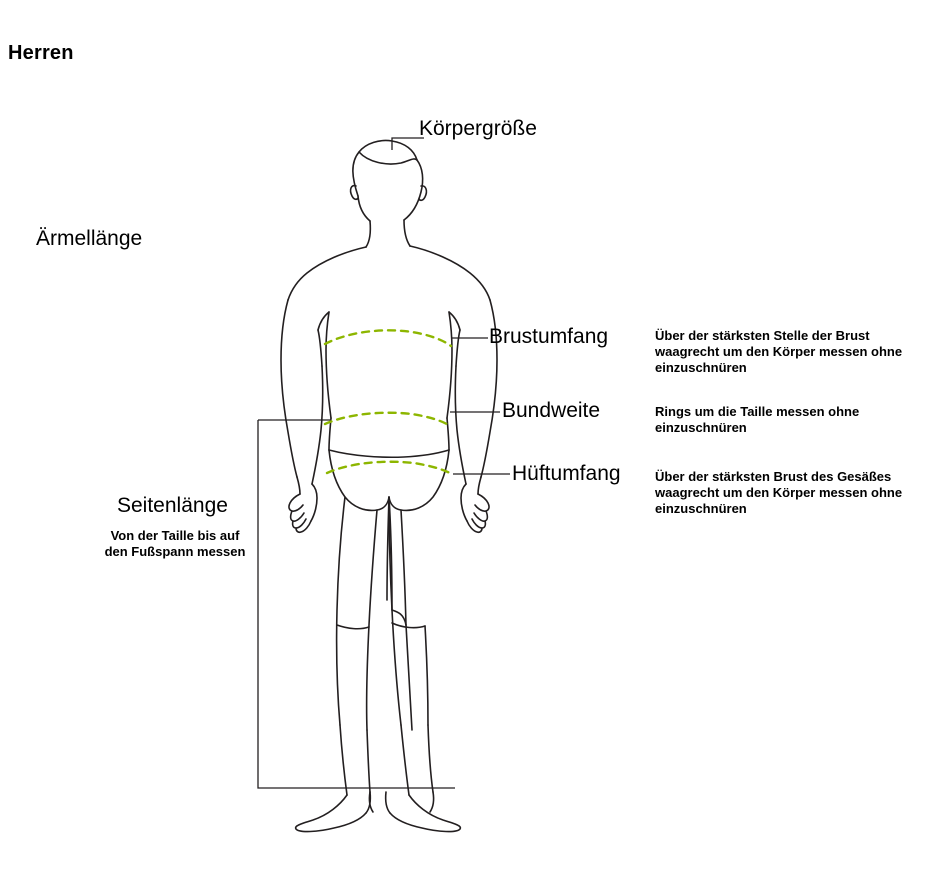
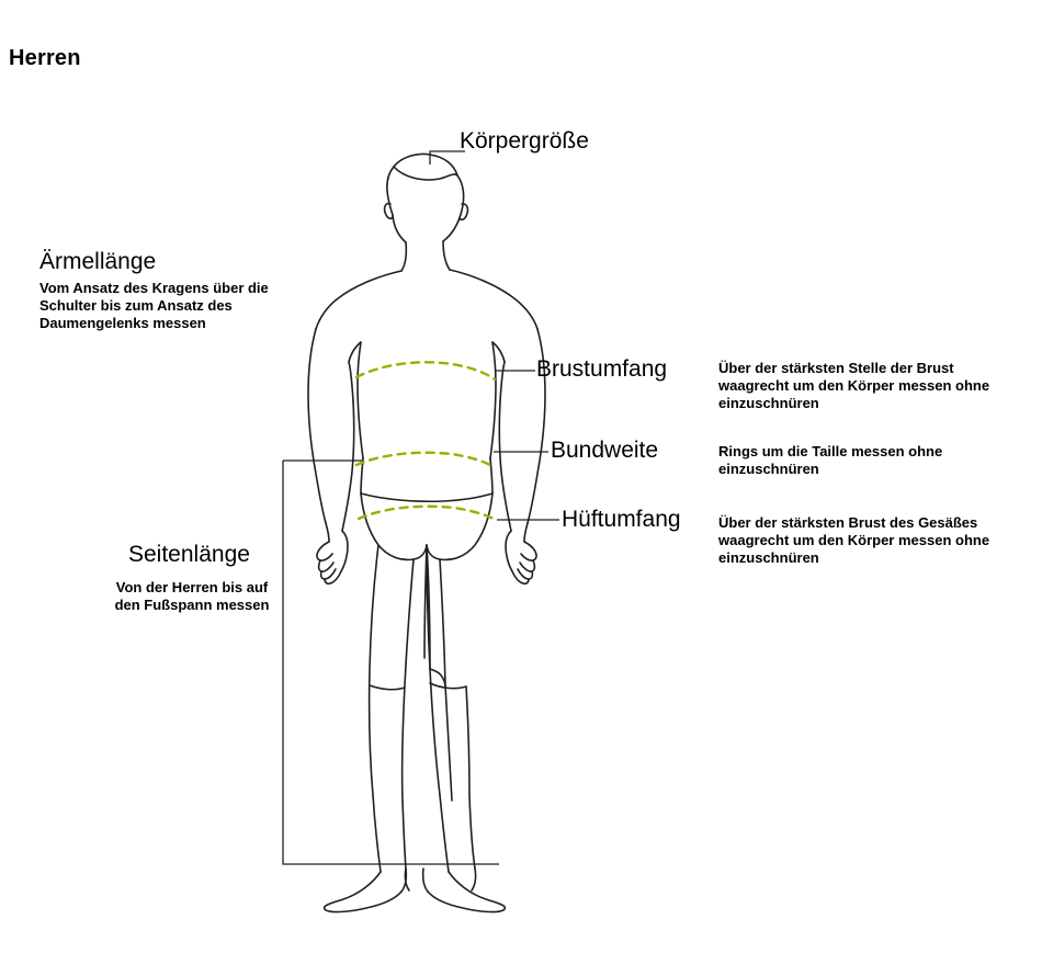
  Herren
  Körpergröße
  Ärmellänge
+ Vom Ansatz des Kragens über die
+ Schulter bis zum Ansatz des
+ Daumengelenks messen
  Brustumfang
  Über der stärksten Stelle der Brust
  waagrecht um den Körper messen ohne
  einzuschnüren
  Bundweite
  Rings um die Taille messen ohne
  einzuschnüren
  Hüftumfang
  Über der stärksten Brust des Gesäßes
  waagrecht um den Körper messen ohne
  einzuschnüren
  Seitenlänge
- Von der Taille bis auf
+ Von der Herren bis auf
  den Fußspann messen
